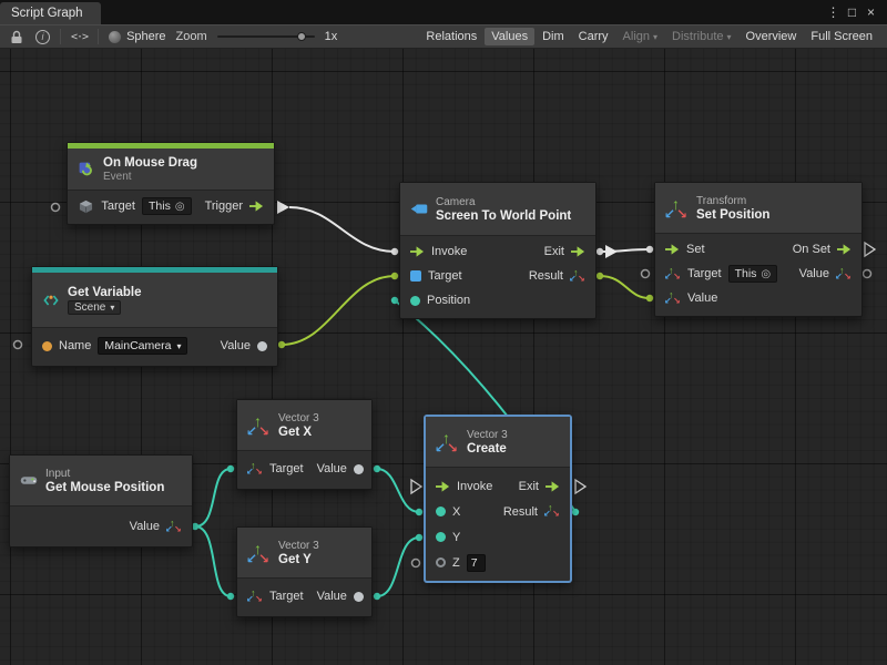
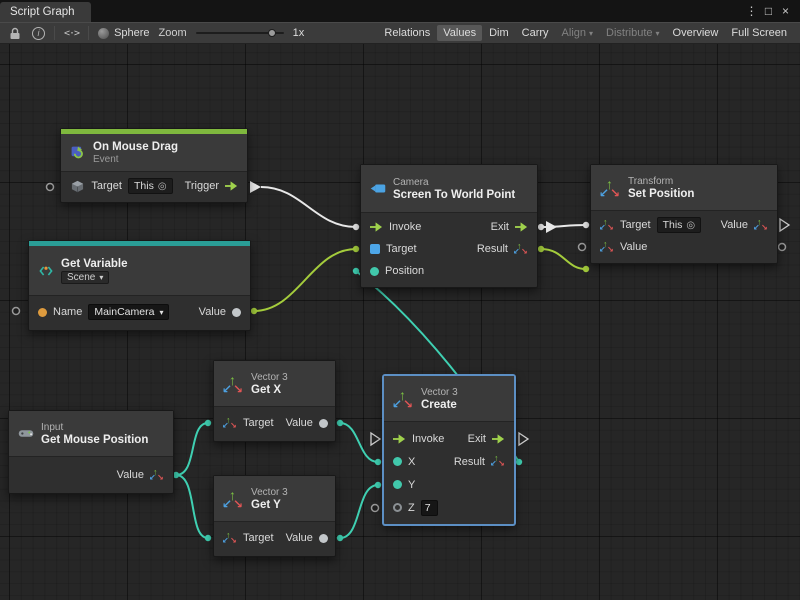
  Script Graph
  ⋮
  □
  ×
  Sphere
  Zoom
  1x
  Relations
  Values
  Dim
  Carry
  Align
  Distribute
  Overview
  Full Screen
  On Mouse Drag
  Event
  Target
  This
  Trigger
  Get Variable
  Scene
  Name
  MainCamera
  Value
  Camera
  Screen To World Point
  Invoke
  Exit
  Target
  Result
  Position
  Transform
  Set Position
- Set
- On Set
  Target
  This
  Value
  Value
  Vector 3
  Get X
  Target
  Value
  Vector 3
  Get Y
  Target
  Value
  Input
  Get Mouse Position
  Value
  Vector 3
  Create
  Invoke
  Exit
  X
  Result
  Y
  Z
  7
